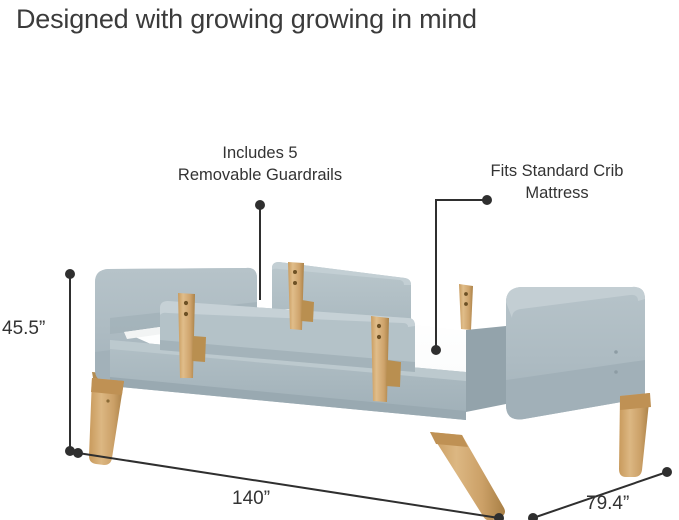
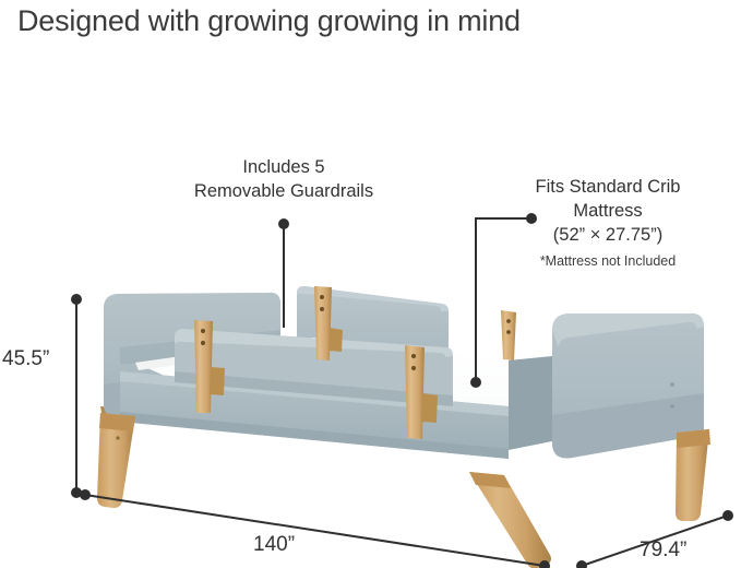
  Designed with growing growing in mind
  Includes 5
  Removable Guardrails
  Fits Standard Crib
  Mattress
+ (52” × 27.75”)
+ *Mattress not Included
  45.5”
  140”
  79.4”
